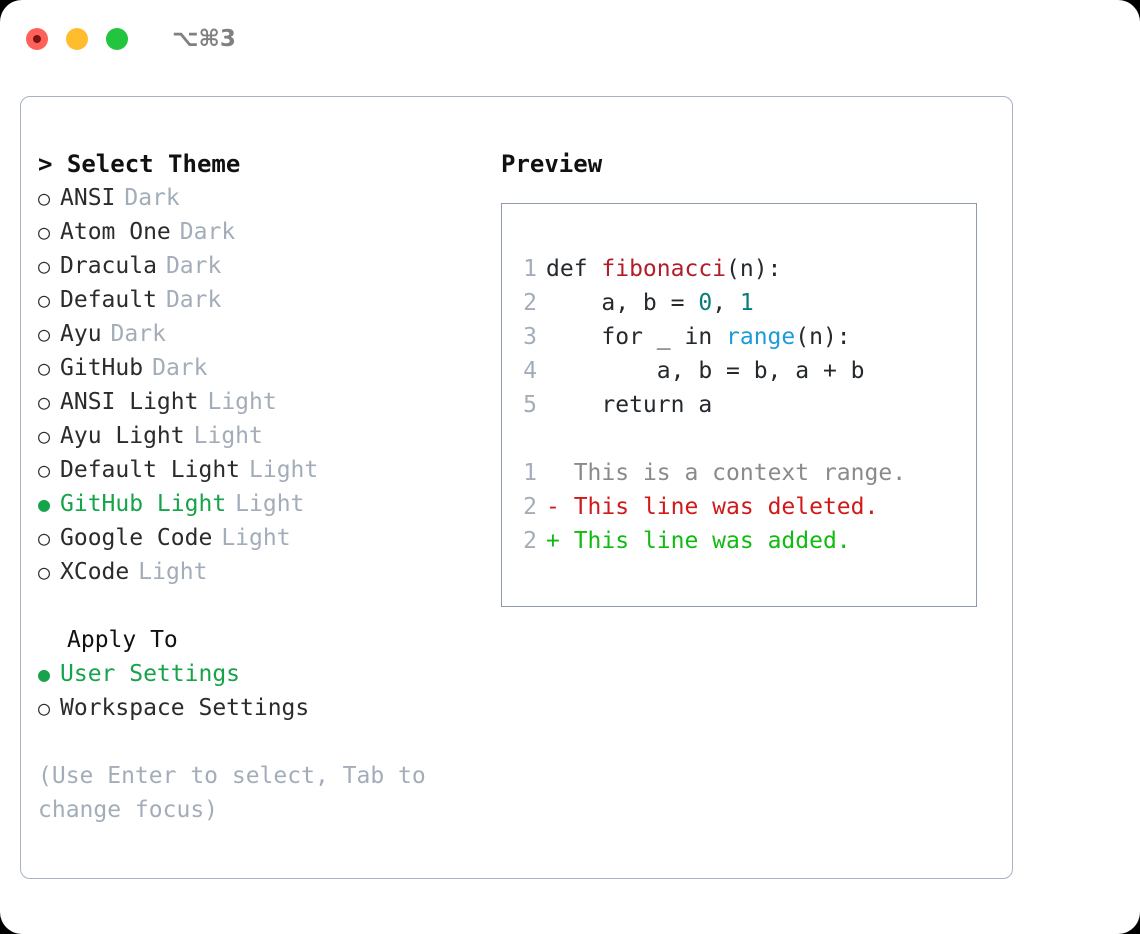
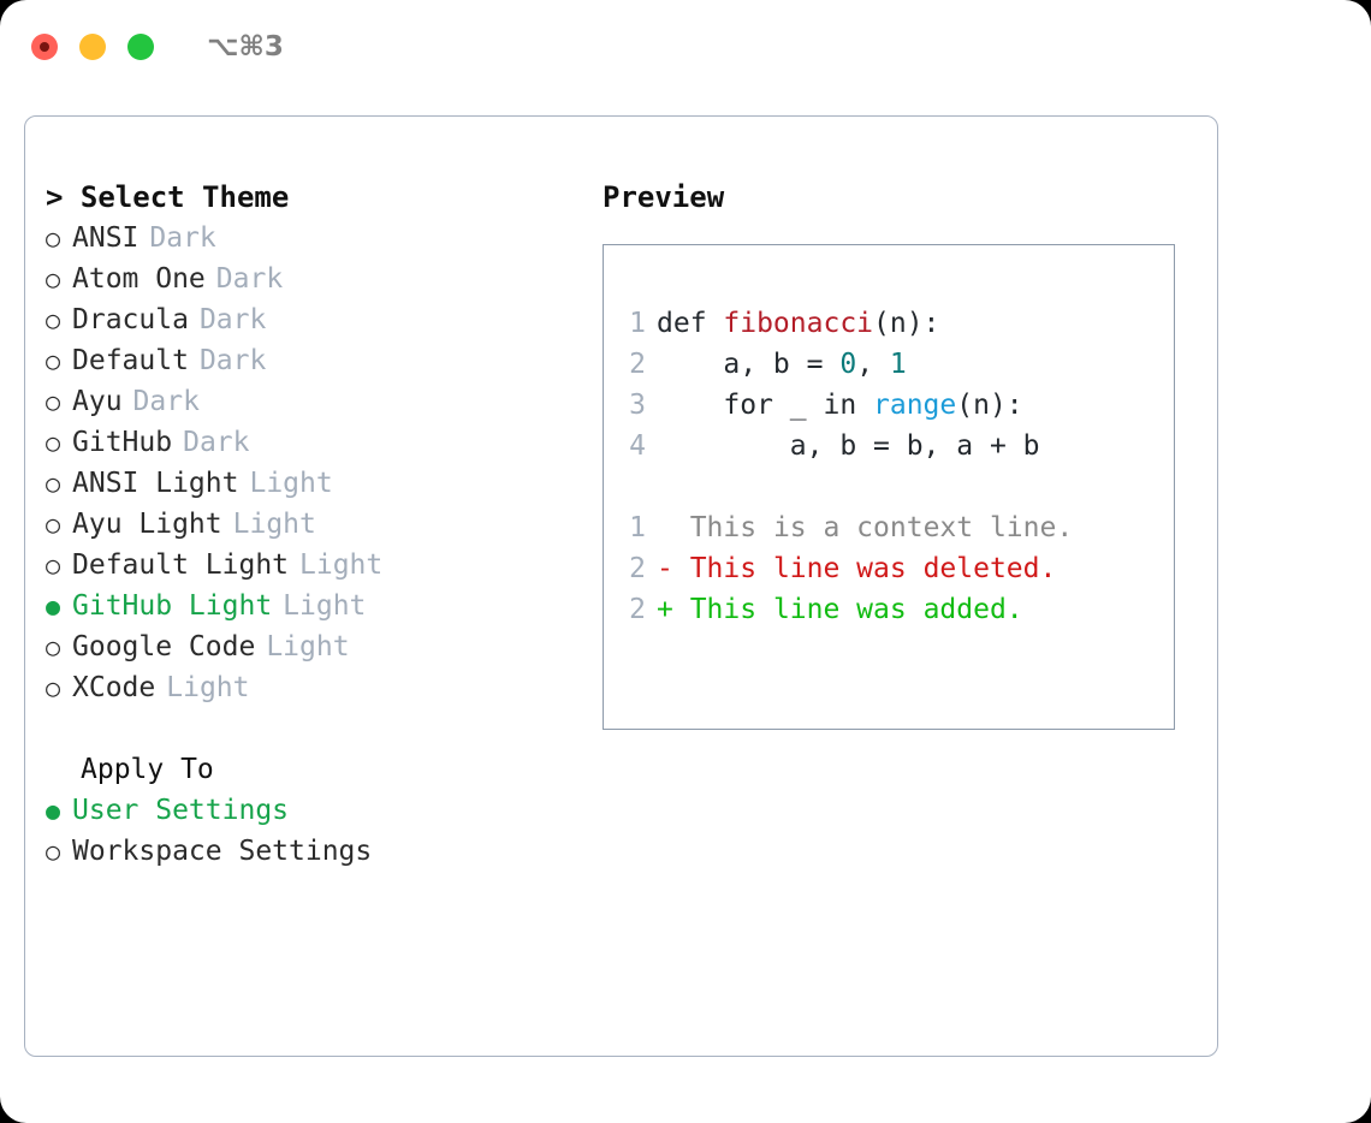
  ⌥⌘3
  > Select Theme
  ○
  ANSI
  Dark
  ○
  Atom One
  Dark
  ○
  Dracula
  Dark
  ○
  Default
  Dark
  ○
  Ayu
  Dark
  ○
  GitHub
  Dark
  ○
  ANSI Light
  Light
  ○
  Ayu Light
  Light
  ○
  Default Light
  Light
  ●
  GitHub Light
  Light
  ○
  Google Code
  Light
  ○
  XCode
  Light
  Apply To
  ●
  User Settings
  ○
  Workspace Settings
- (Use Enter to select, Tab to change focus)
  Preview
  1
  def fibonacci(n):
  2
  a, b = 0, 1
  3
  for _ in range(n):
  4
  a, b = b, a + b
- 5
- return a
  1
- This is a context range.
+ This is a context line.
  2
  -
  This line was deleted.
  2
  +
  This line was added.
